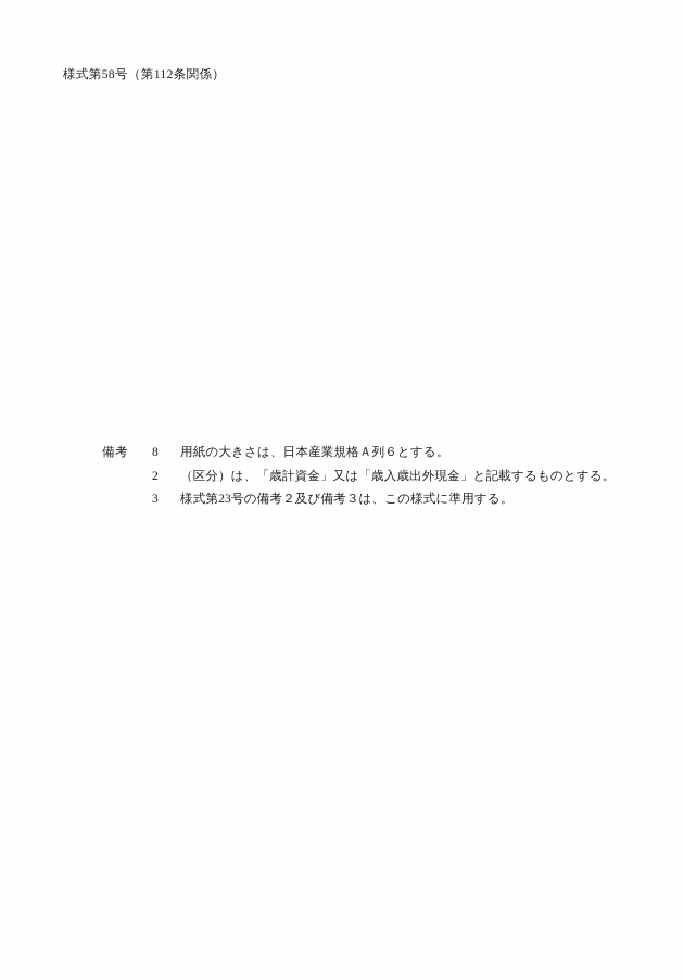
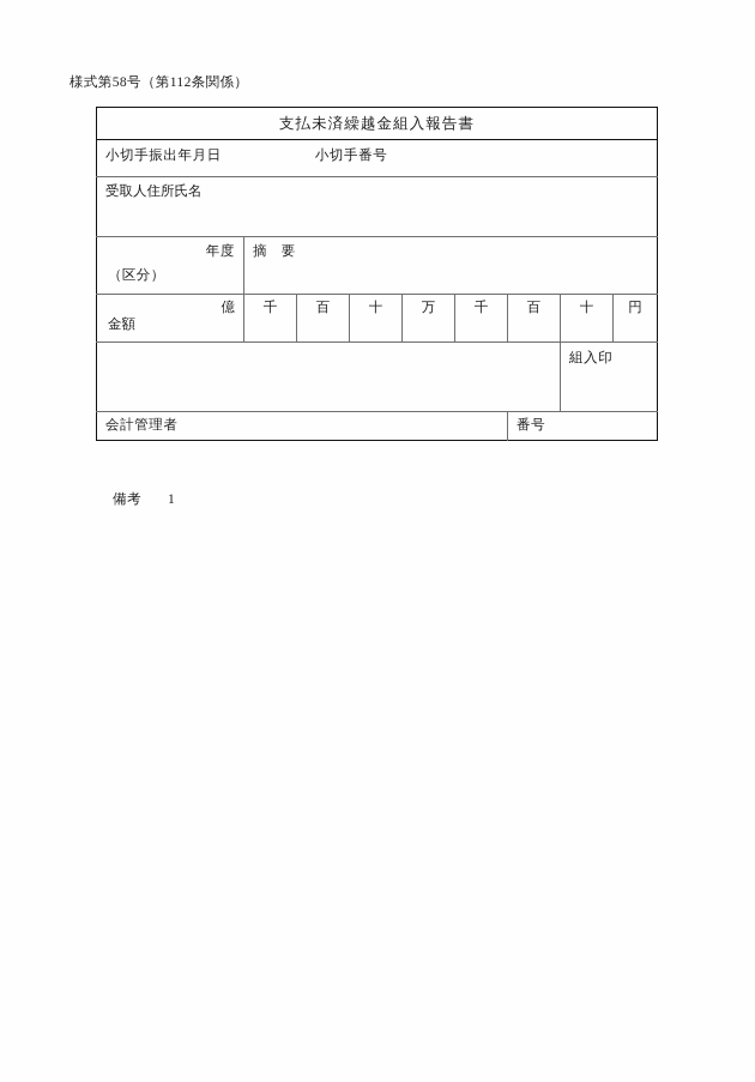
  様式第58号（第112条関係）
+ 支払未済繰越金組入報告書
+ 小切手振出年月日 小切手番号
+ 受取人住所氏名
+ 年度 （区分）	摘 要
+ 億 金額	千	百	十	万	千	百	十	円
+ 	組入印
+ 会計管理者	番号
  備考
- 8
+ 1
- 用紙の大きさは、日本産業規格Ａ列６とする。
- 2
- （区分）は、「歳計資金」又は「歳入歳出外現金」と記載するものとする。
- 3
- 様式第23号の備考２及び備考３は、この様式に準用する。
